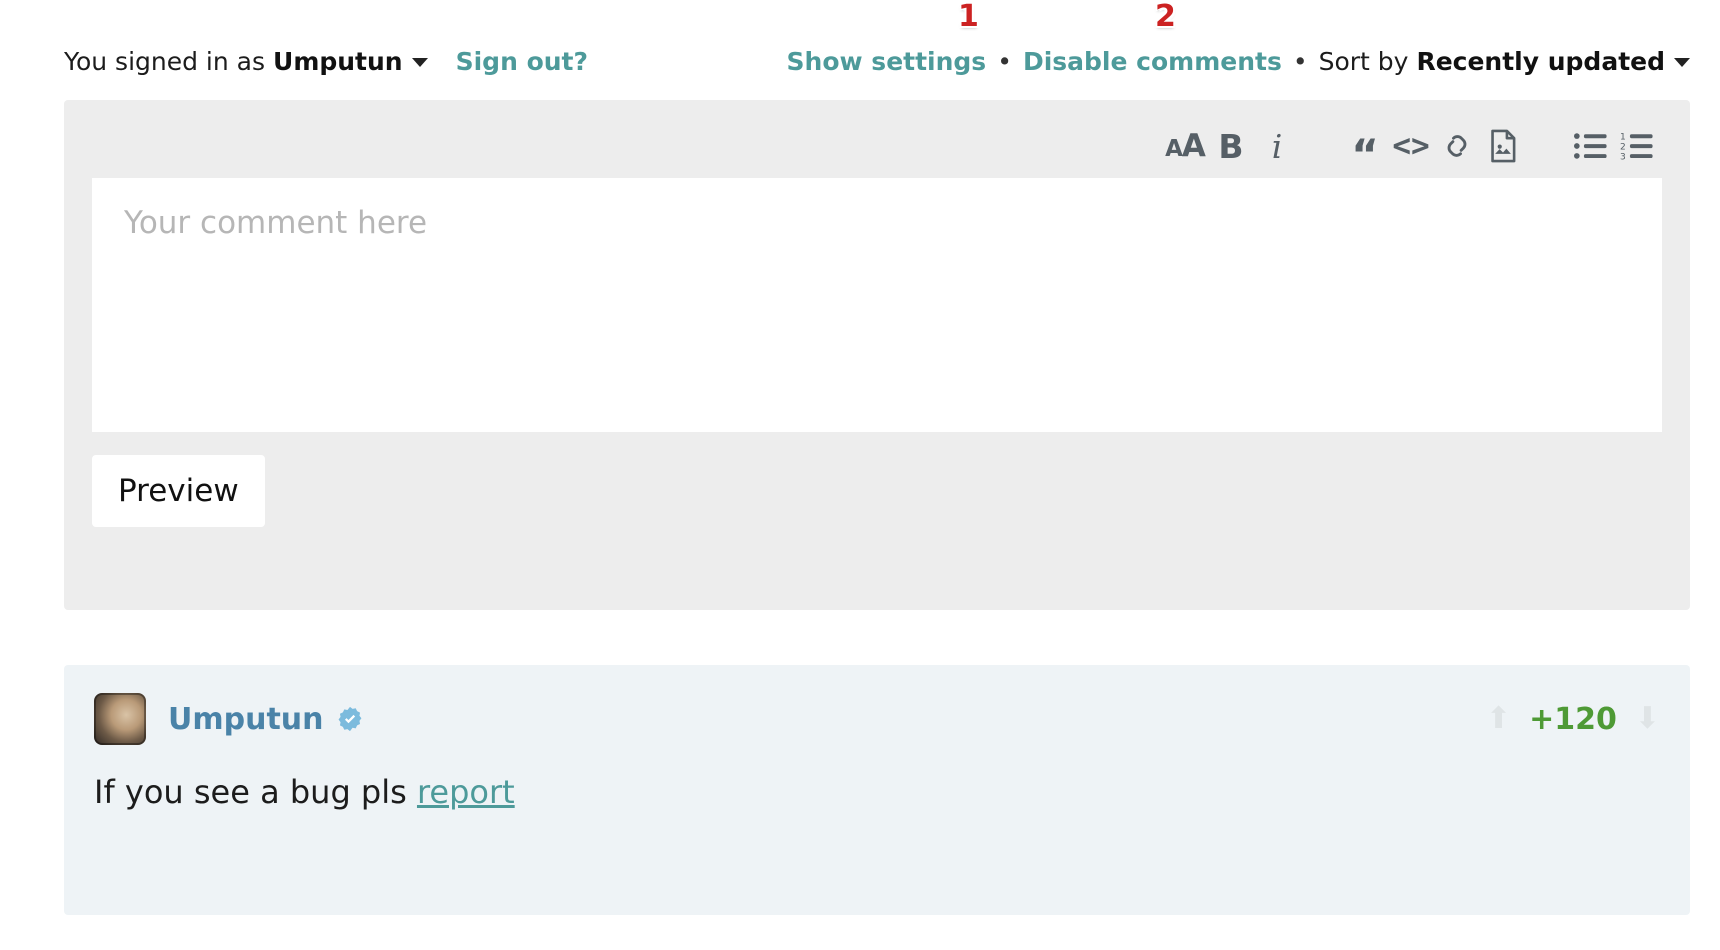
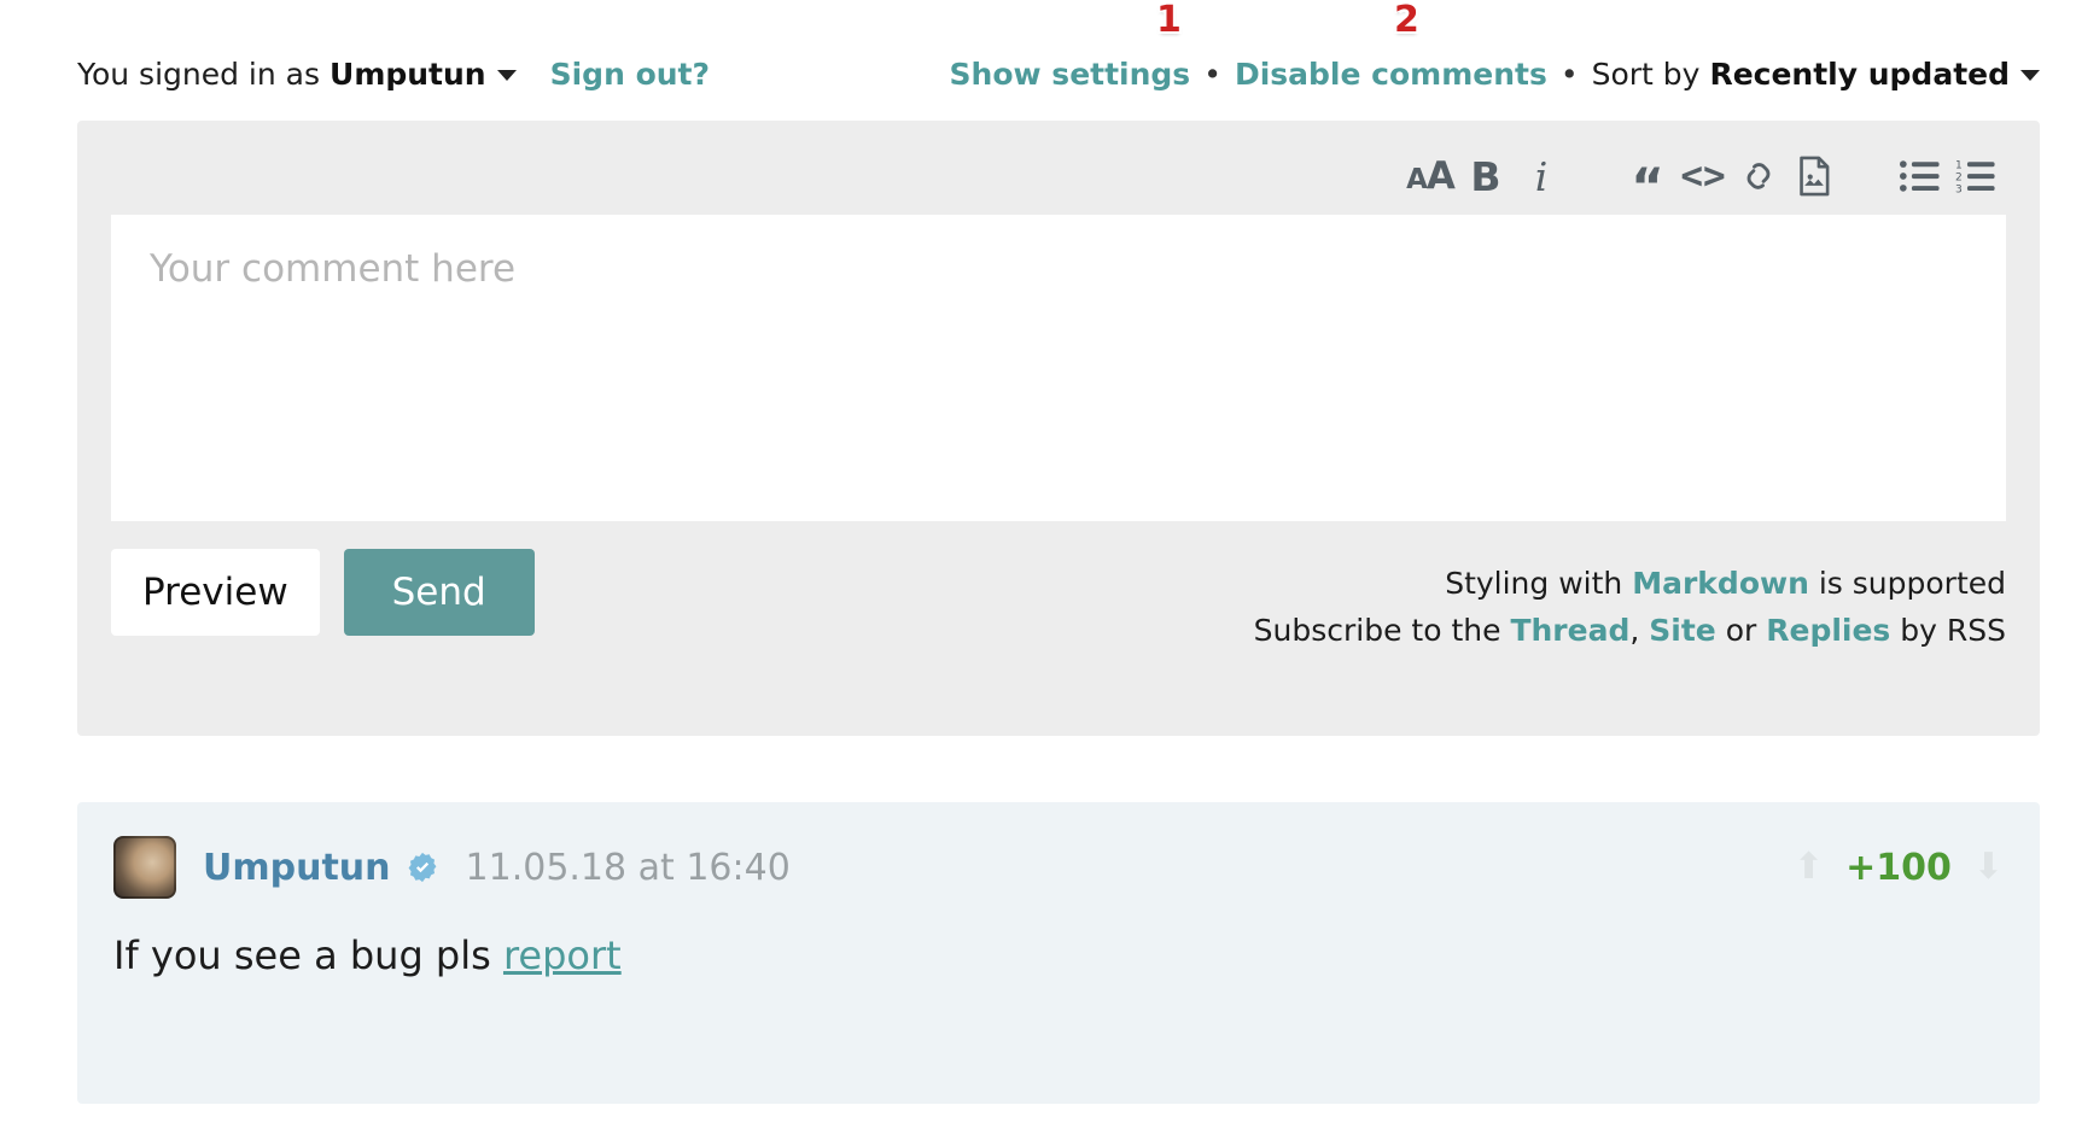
  You signed in as
  Umputun
  Sign out?
  Show settings
  •
  Disable comments
  •
  Sort by
  Recently updated
  1
  2
  AA
  B
  i
  “
  <>
  1
  2
  3
  Your comment here
  Preview
+ Send
+ Styling with Markdown is supported
+ Subscribe to the Thread, Site or Replies by RSS
  Umputun
+ 11.05.18 at 16:40
- +120
+ +100
  If you see a bug pls report
